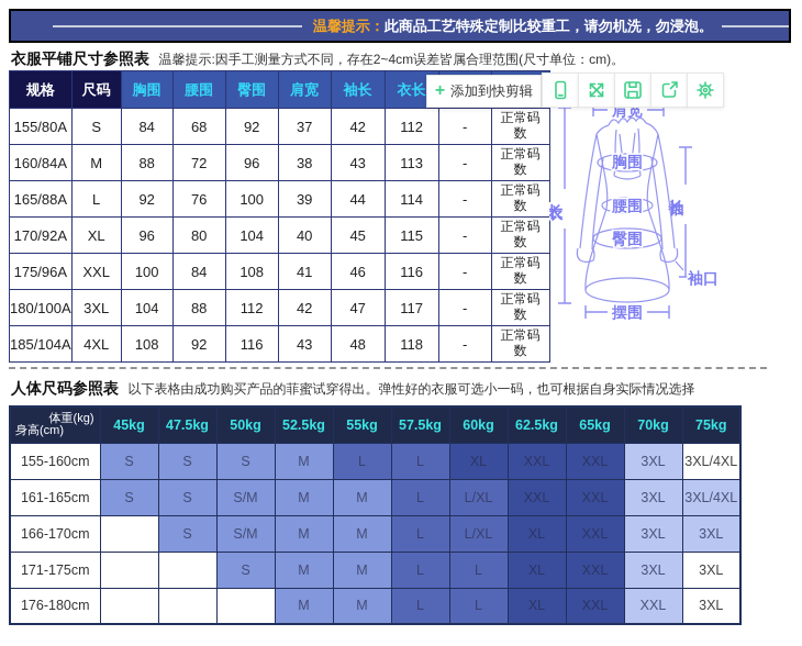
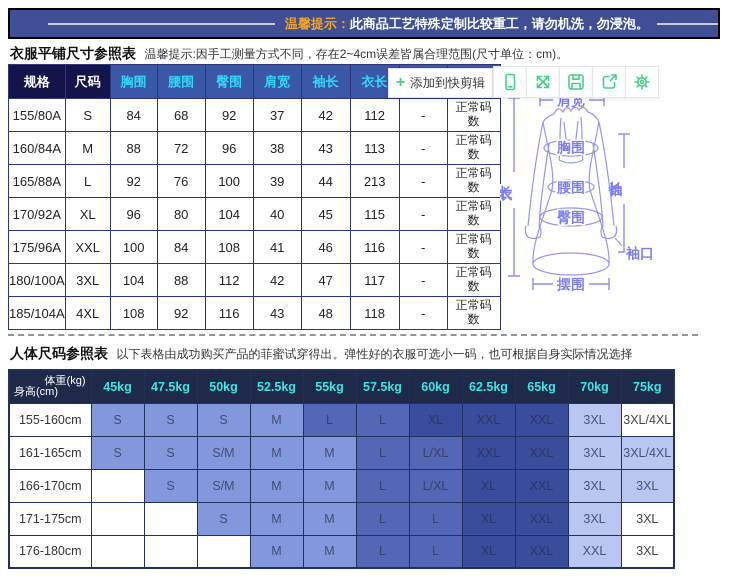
  温馨提示：
  此商品工艺特殊定制比较重工，请勿机洗，勿浸泡。
  衣服平铺尺寸参照表 温馨提示:因手工测量方式不同，存在2~4cm误差皆属合理范围(尺寸单位：cm)。
  规格	尺码	胸围	腰围	臀围	肩宽	袖长	衣长
  155/80A	S	84	68	92	37	42	112	-	正常码数
  160/84A	M	88	72	96	38	43	113	-	正常码数
- 165/88A	L	92	76	100	39	44	114	-	正常码数
+ 165/88A	L	92	76	100	39	44	213	-	正常码数
  170/92A	XL	96	80	104	40	45	115	-	正常码数
  175/96A	XXL	100	84	108	41	46	116	-	正常码数
  180/100A	3XL	104	88	112	42	47	117	-	正常码数
  185/104A	4XL	108	92	116	43	48	118	-	正常码数
  肩宽
  摆围
  胸围
  腰围
  臀围
  袖口
  +
  添加到快剪辑
  人体尺码参照表 以下表格由成功购买产品的菲蜜试穿得出。弹性好的衣服可选小一码，也可根据自身实际情况选择
  体重(kg)身高(cm)	45kg	47.5kg	50kg	52.5kg	55kg	57.5kg	60kg	62.5kg	65kg	70kg	75kg
  155-160cm	S	S	S	M	L	L	XL	XXL	XXL	3XL	3XL/4XL
  161-165cm	S	S	S/M	M	M	L	L/XL	XXL	XXL	3XL	3XL/4XL
  166-170cm		S	S/M	M	M	L	L/XL	XL	XXL	3XL	3XL
  171-175cm			S	M	M	L	L	XL	XXL	3XL	3XL
  176-180cm				M	M	L	L	XL	XXL	XXL	3XL
